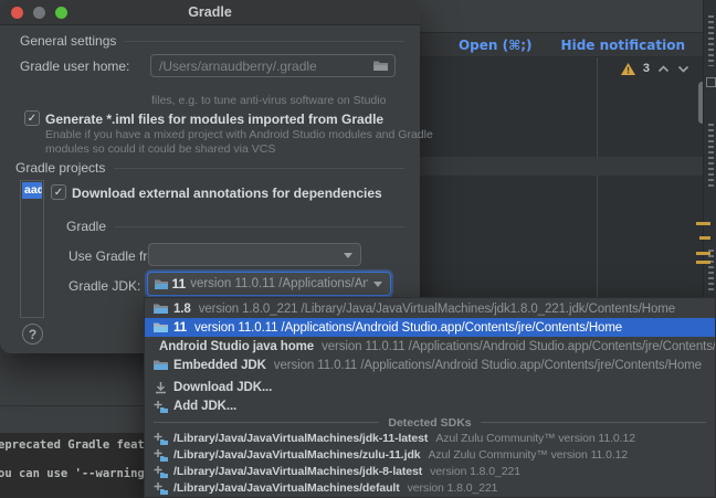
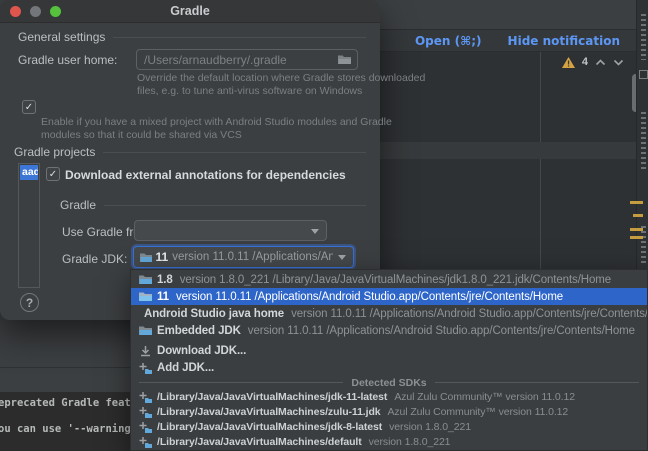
  Open (⌘;)
  Hide notification
- 3
+ 4
  eprecated Gradle feat
  ou can use '--warning
  Gradle
  General settings
  Gradle user home:
  /Users/arnaudberry/.gradle
+ Override the default location where Gradle stores downloaded
- files, e.g. to tune anti-virus software on Studio
+ files, e.g. to tune anti-virus software on Windows
  ✓
- Generate *.iml files for modules imported from Gradle
  Enable if you have a mixed project with Android Studio modules and Gradle
- modules so could it could be shared via VCS
+ modules so that it could be shared via VCS
  Gradle projects
  aad
  ✓
  Download external annotations for dependencies
  Gradle
  Use Gradle fr
  Gradle JDK:
  11
  version 11.0.11 /Applications/An
  ?
  1.8
  version 1.8.0_221 /Library/Java/JavaVirtualMachines/jdk1.8.0_221.jdk/Contents/Home
  11
  version 11.0.11 /Applications/Android Studio.app/Contents/jre/Contents/Home
  Android Studio java home
  version 11.0.11 /Applications/Android Studio.app/Contents/jre/Contents/
  Embedded JDK
  version 11.0.11 /Applications/Android Studio.app/Contents/jre/Contents/Home
  Download JDK...
  Add JDK...
  Detected SDKs
  /Library/Java/JavaVirtualMachines/jdk-11-latest
  Azul Zulu Community™ version 11.0.12
  /Library/Java/JavaVirtualMachines/zulu-11.jdk
  Azul Zulu Community™ version 11.0.12
  /Library/Java/JavaVirtualMachines/jdk-8-latest
  version 1.8.0_221
  /Library/Java/JavaVirtualMachines/default
  version 1.8.0_221
